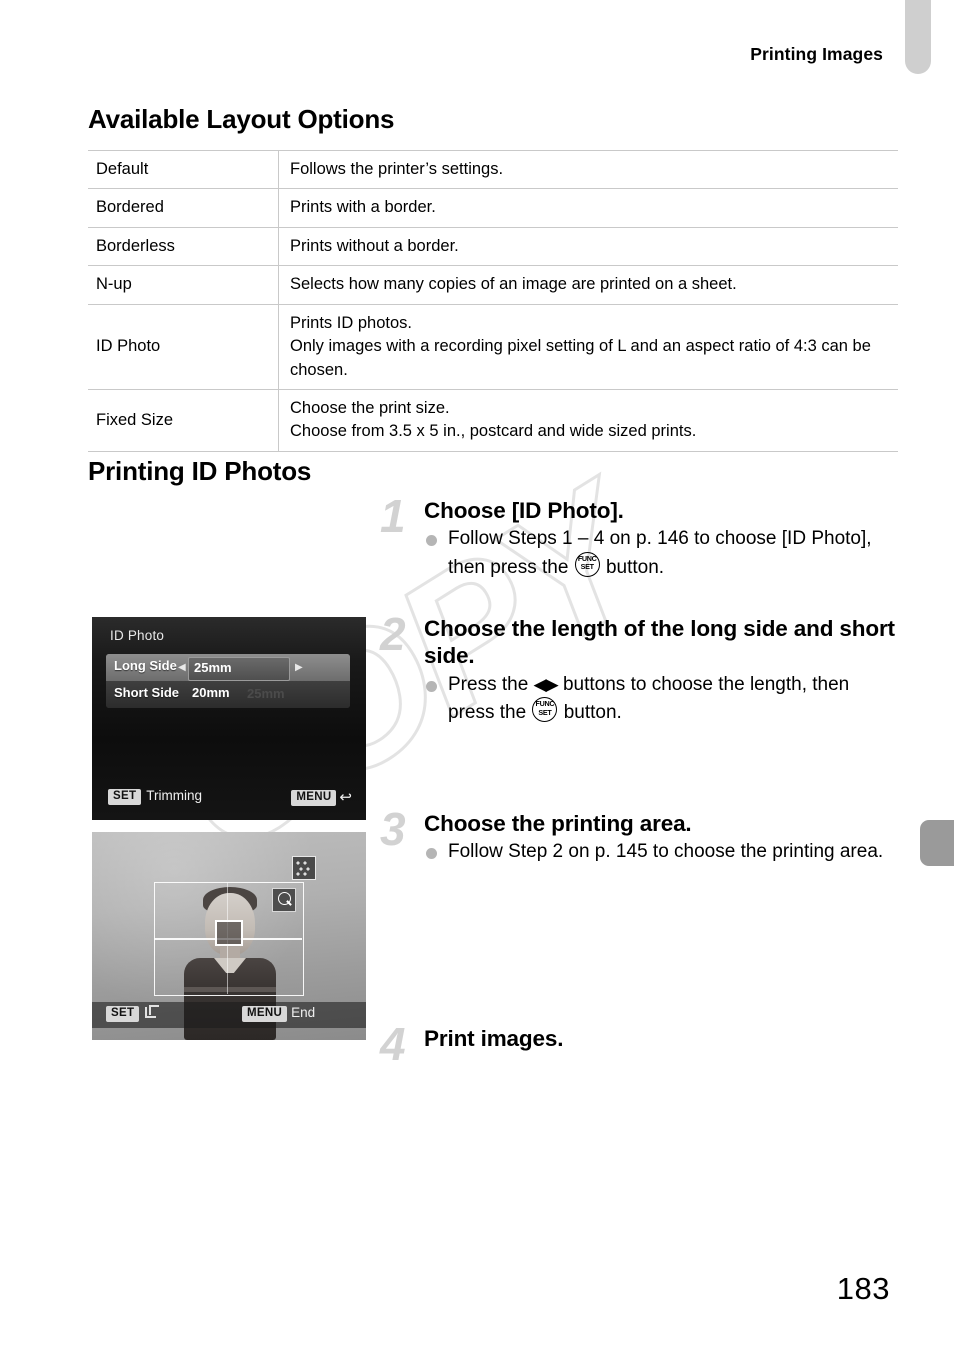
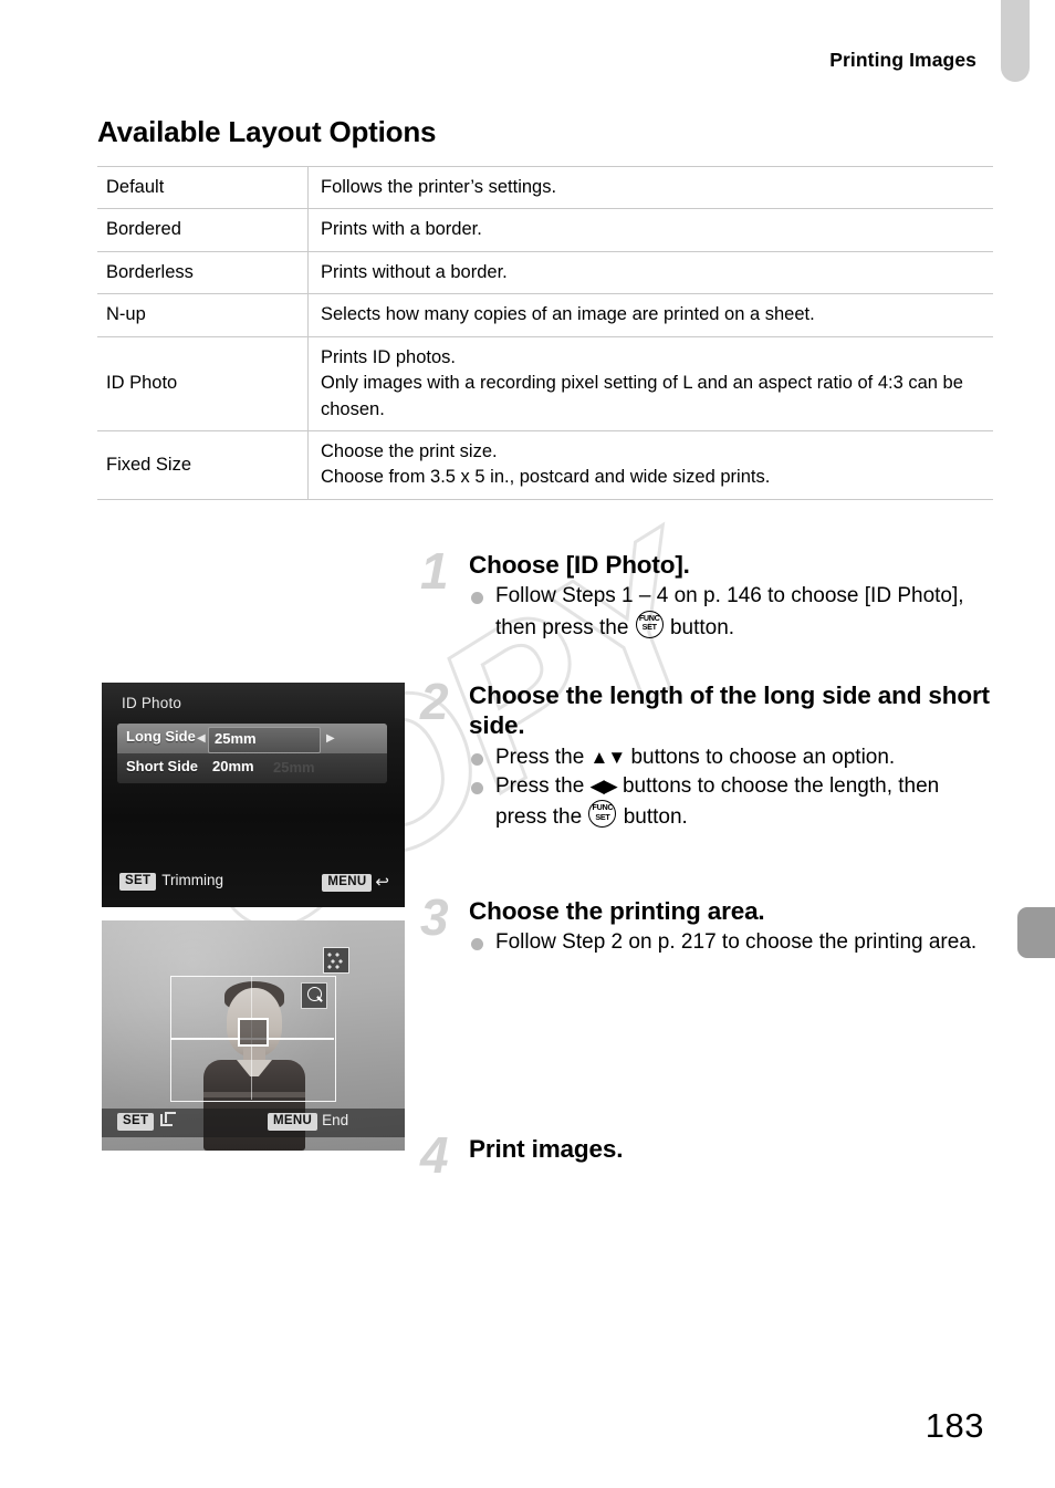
  Printing Images
  Available Layout Options
  Default	Follows the printer’s settings.
  Bordered	Prints with a border.
  Borderless	Prints without a border.
  N-up	Selects how many copies of an image are printed on a sheet.
  ID Photo	Prints ID photos. Only images with a recording pixel setting of L and an aspect ratio of 4:3 can be chosen.
  Fixed Size	Choose the print size. Choose from 3.5 x 5 in., postcard and wide sized prints.
- Printing ID Photos
  ID Photo
  Long Side
  ◀
  25mm
  ▶
  Short Side
  20mm
  25mm
  SET Trimming
  MENU ↩
  SET
  MENU End
  1
  Choose [ID Photo].
  Follow Steps 1 – 4 on p. 146 to choose [ID Photo], then press the
  FUNC
  SET
  button.
  2
  Choose the length of the long side and short side.
+ Press the ▲▼ buttons to choose an option.
  Press the ◀▶ buttons to choose the length, then press the
  FUNC
  SET
  button.
  3
  Choose the printing area.
- Follow Step 2 on p. 145 to choose the printing area.
+ Follow Step 2 on p. 217 to choose the printing area.
  4
  Print images.
  183
